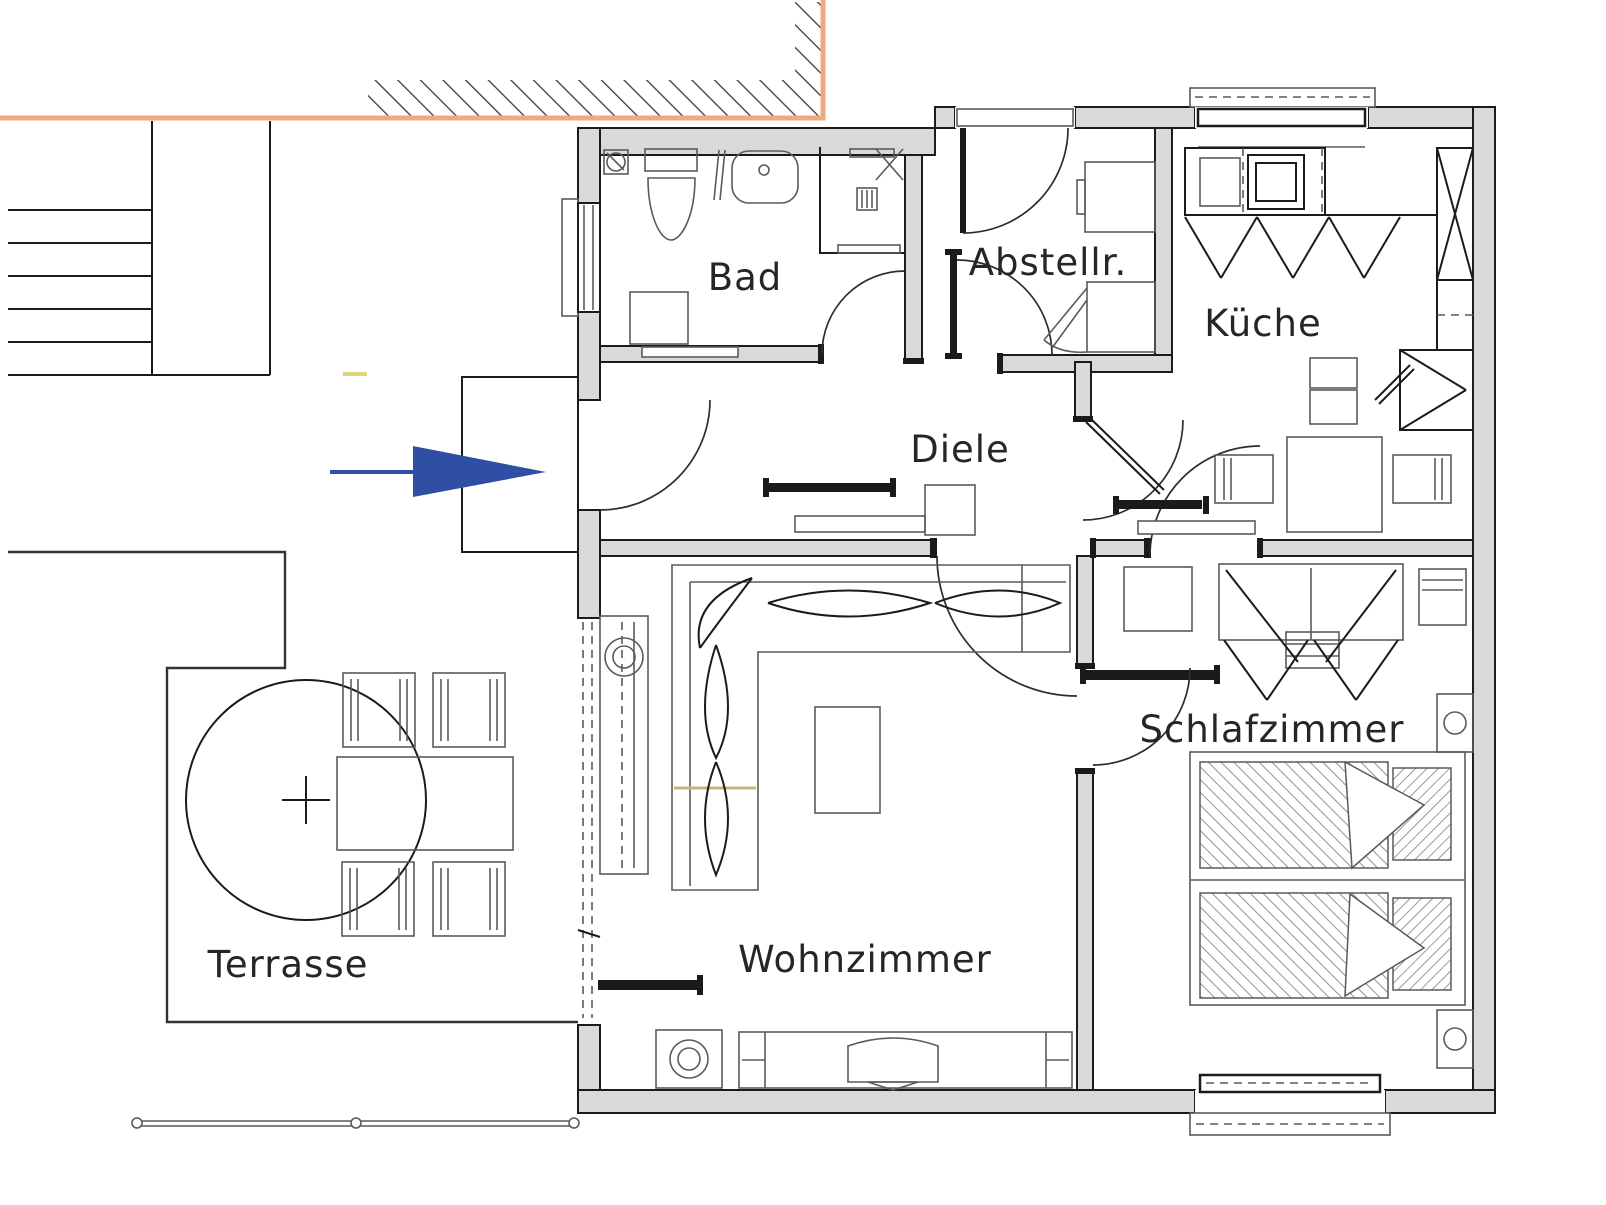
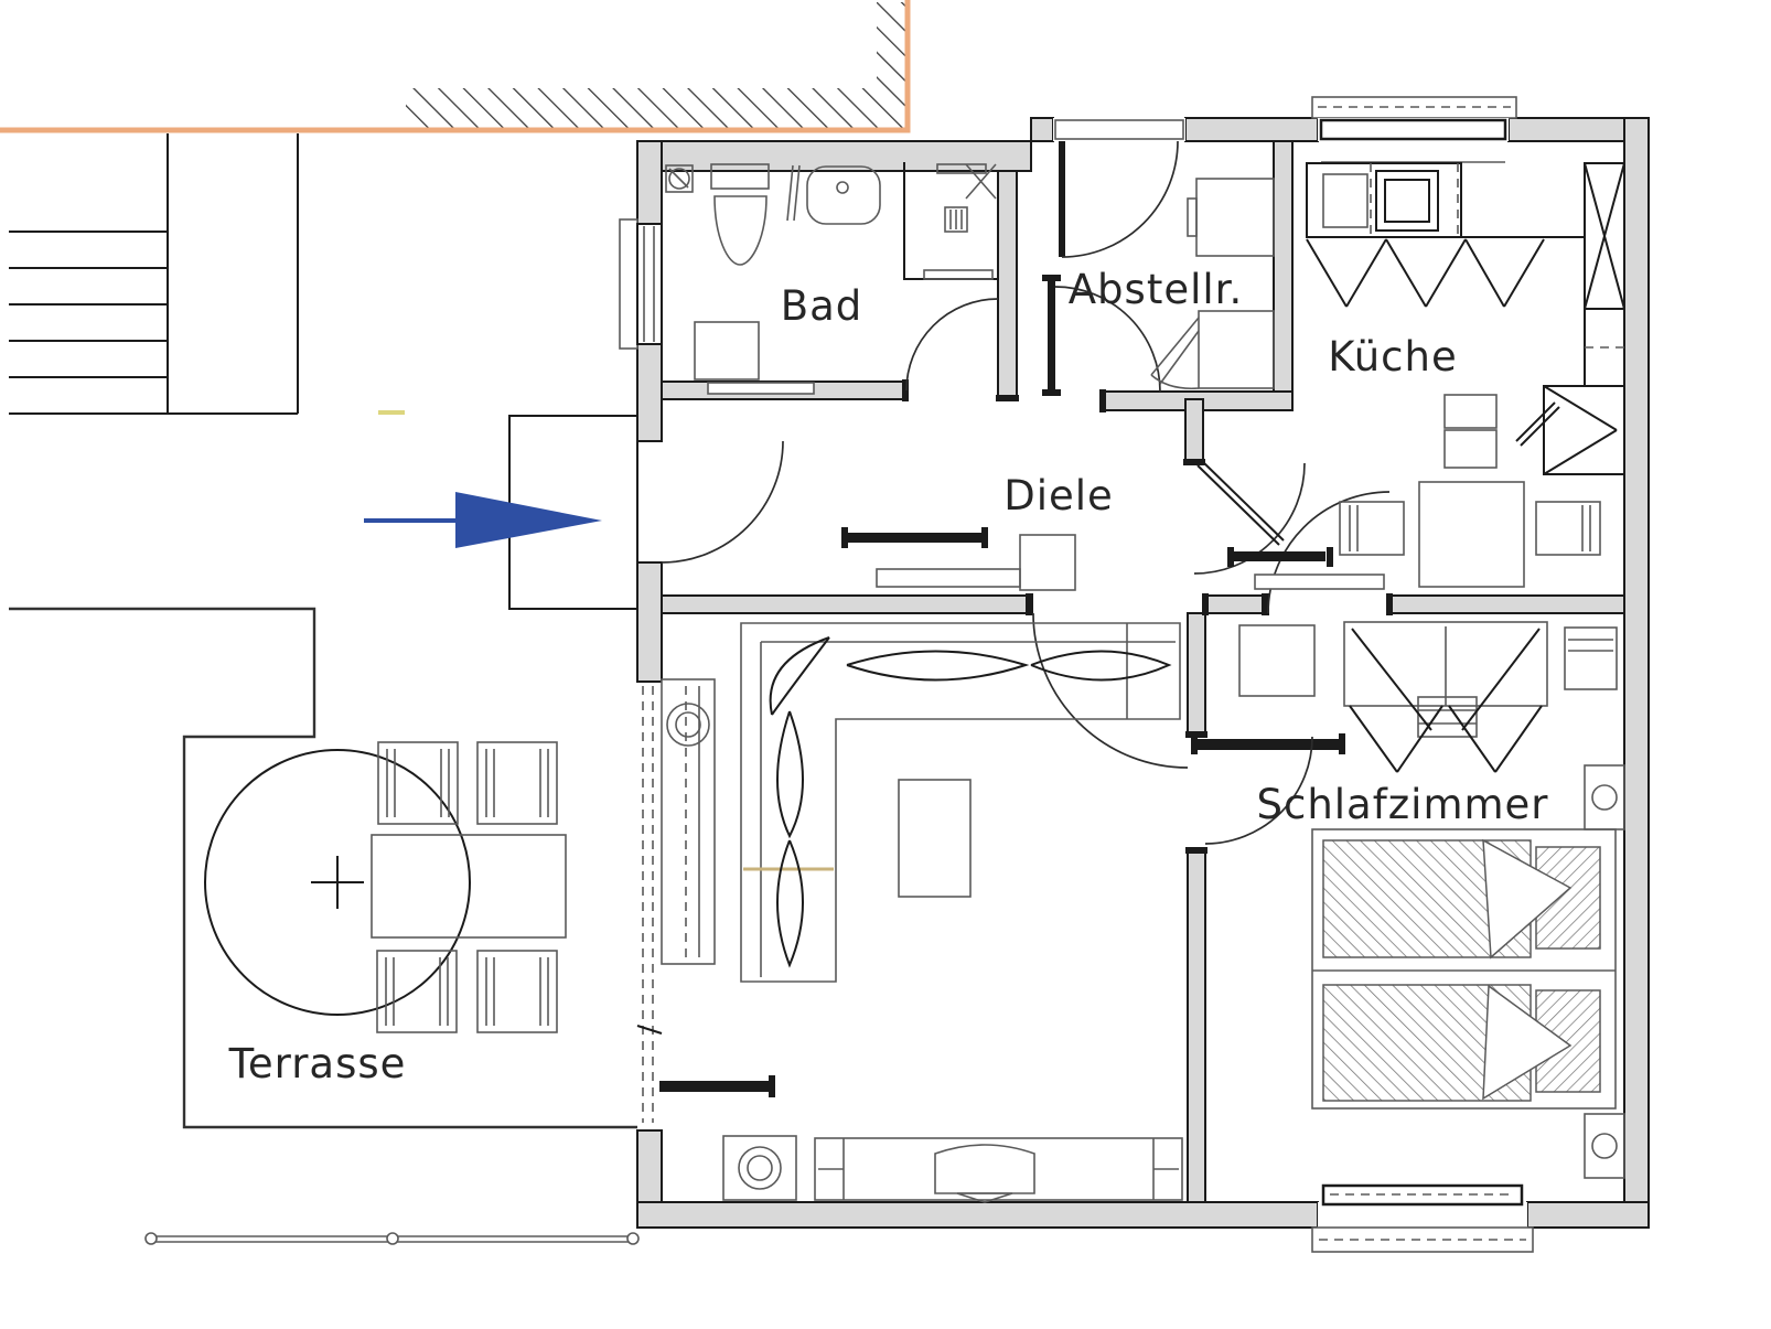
  Bad
  Abstellr.
  Küche
  Diele
- Wohnzimmer
  Schlafzimmer
  Terrasse
